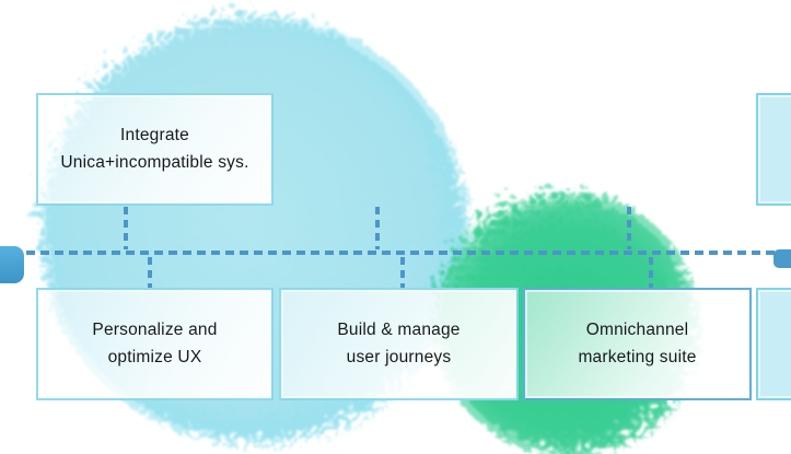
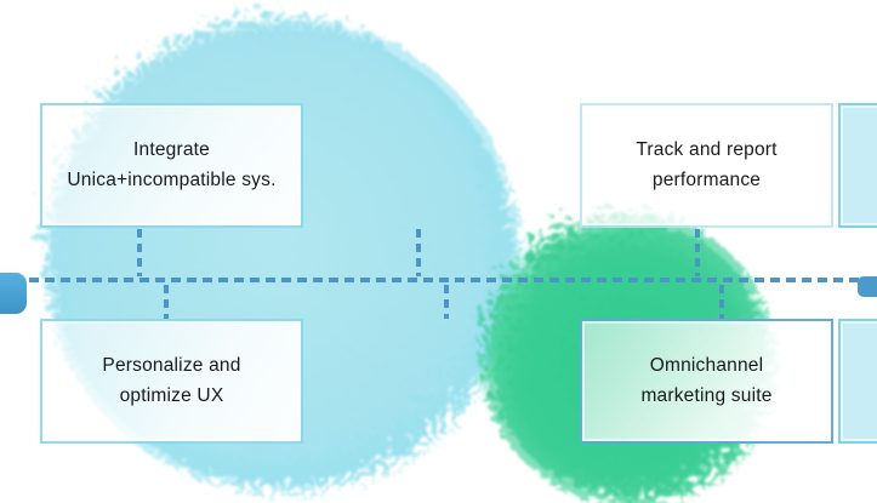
  Integrate
  Unica+incompatible sys.
+ Track and report
+ performance
  Personalize and
  optimize UX
- Build & manage
- user journeys
  Omnichannel
  marketing suite
